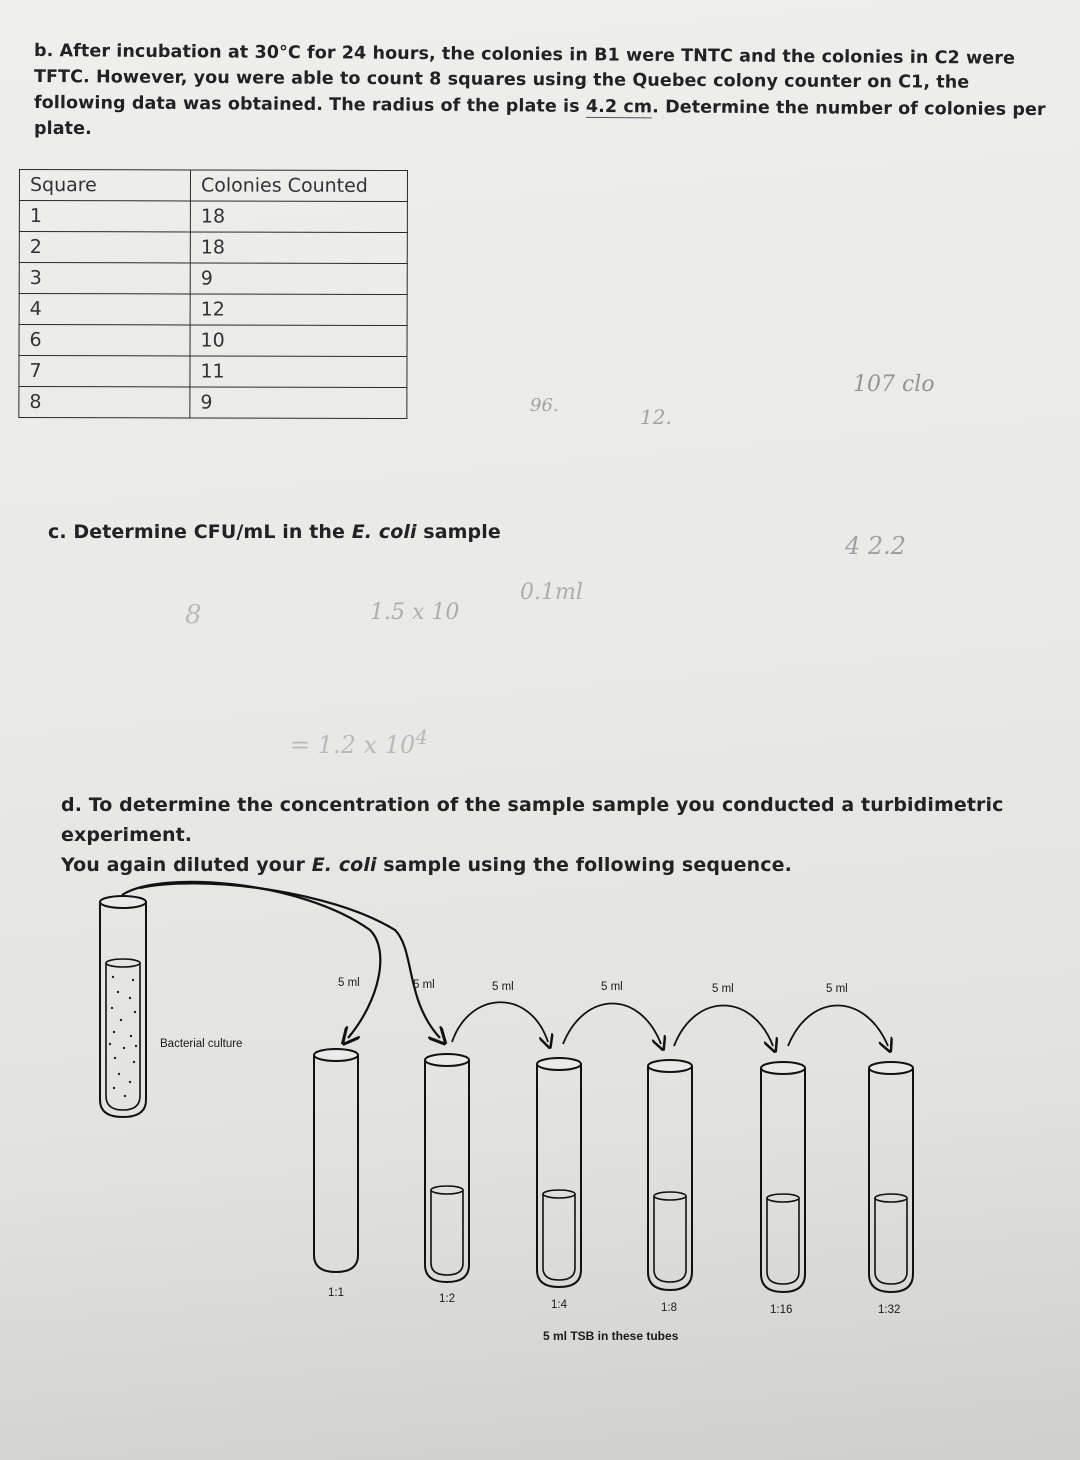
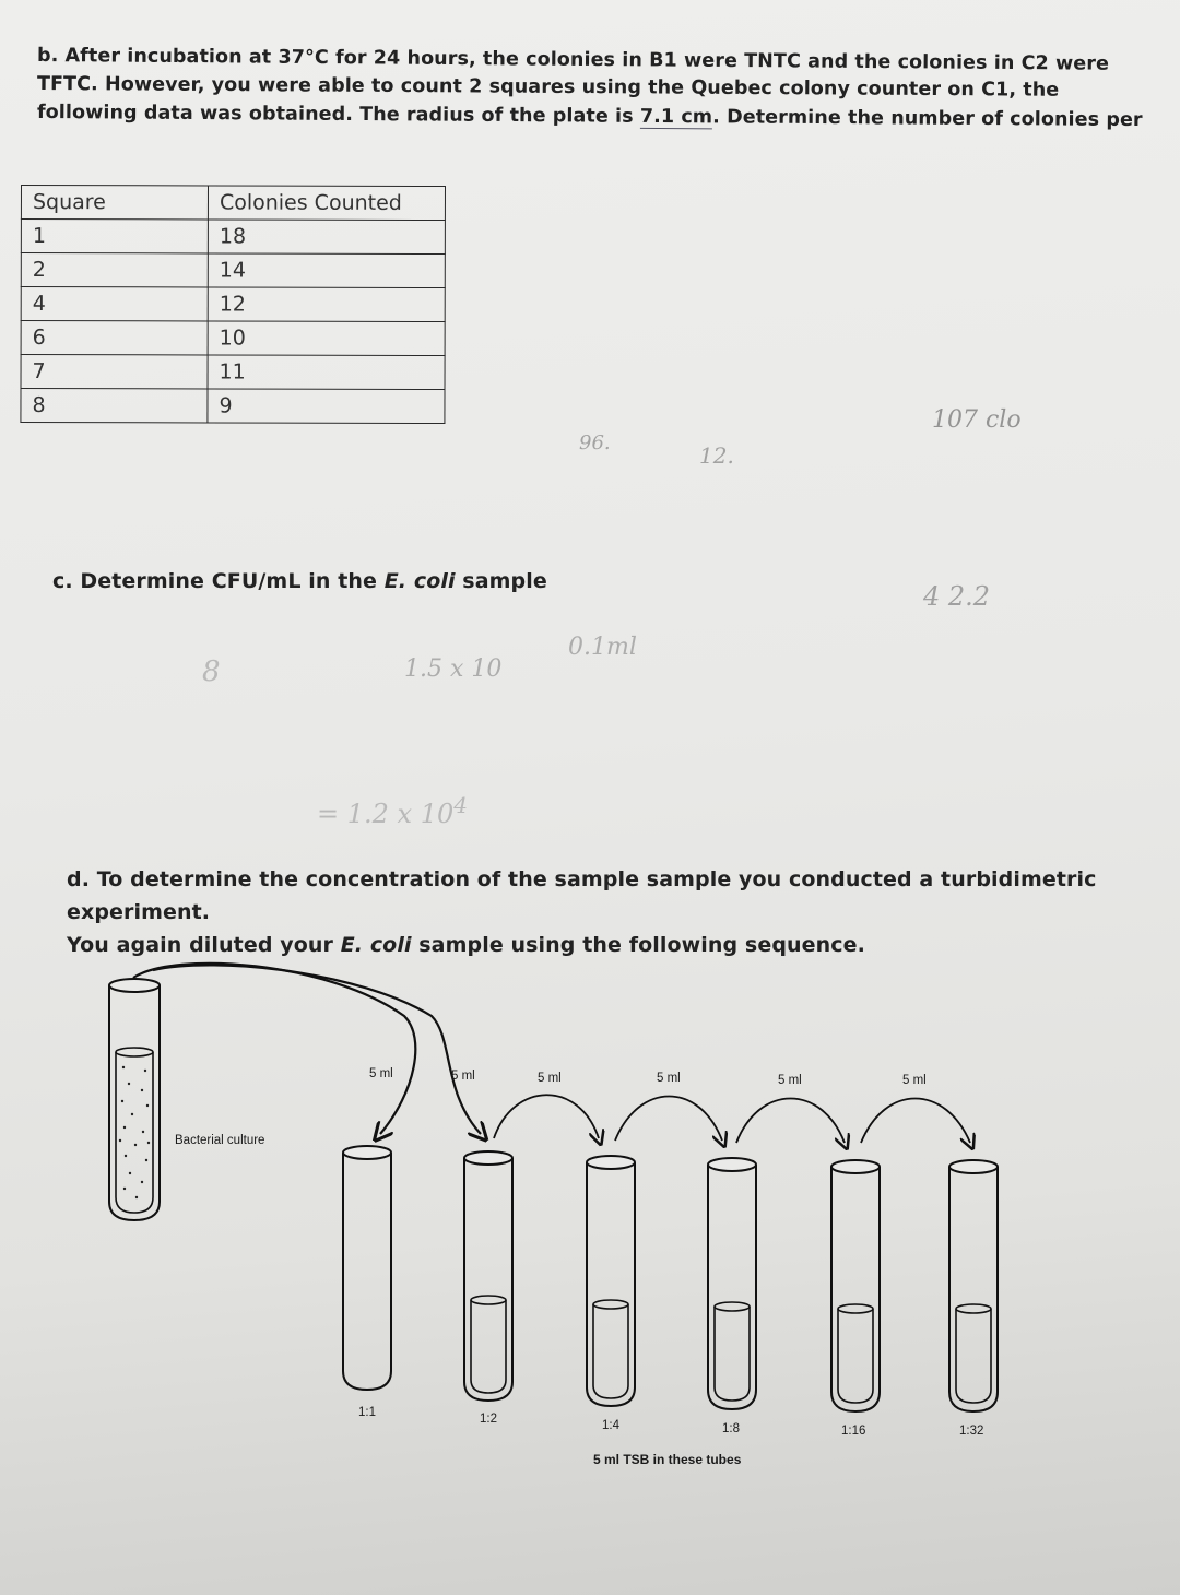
- b. After incubation at 30°C for 24 hours, the colonies in B1 were TNTC and the colonies in C2 were
+ b. After incubation at 37°C for 24 hours, the colonies in B1 were TNTC and the colonies in C2 were
- TFTC. However, you were able to count 8 squares using the Quebec colony counter on C1, the
+ TFTC. However, you were able to count 2 squares using the Quebec colony counter on C1, the
- following data was obtained. The radius of the plate is 4.2 cm. Determine the number of colonies per
+ following data was obtained. The radius of the plate is 7.1 cm. Determine the number of colonies per
- plate.
  Square	Colonies Counted
  1	18
- 2	18
+ 2	14
- 3	9
  4	12
  6	10
  7	11
  8	9
  96.
  12.
  107 clo
  8
  1.5 x 10
  0.1ml
  = 1.2 x 104
  4 2.2
  c. Determine CFU/mL in the E. coli sample
  d. To determine the concentration of the sample sample you conducted a turbidimetric experiment.
  You again diluted your E. coli sample using the following sequence.
  Bacterial culture
  5 ml
  5 ml
  5 ml
  5 ml
  5 ml
  5 ml
  1:1
  1:2
  1:4
  1:8
  1:16
  1:32
  5 ml TSB in these tubes
